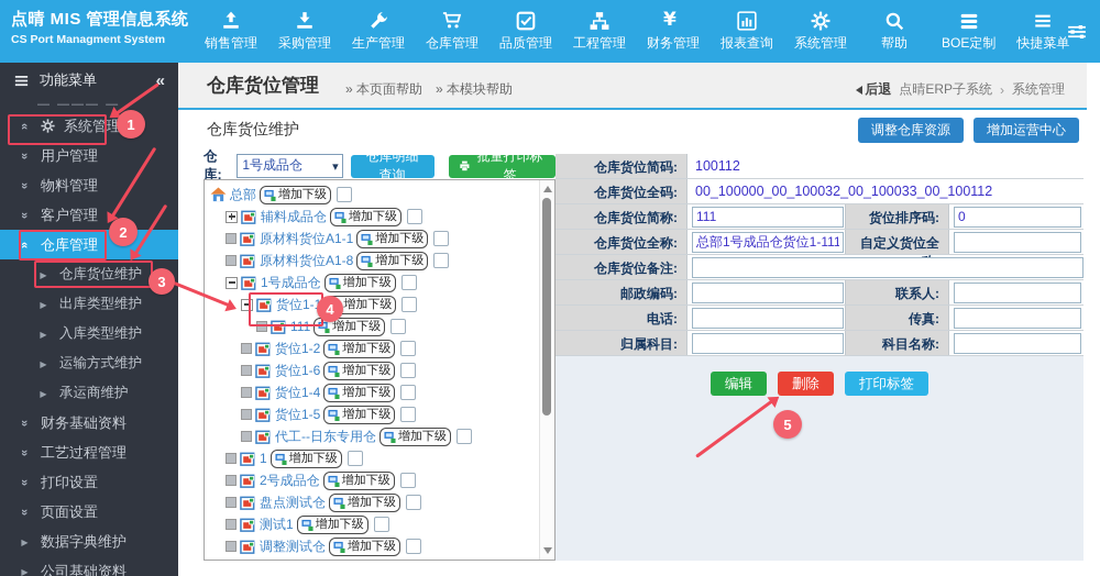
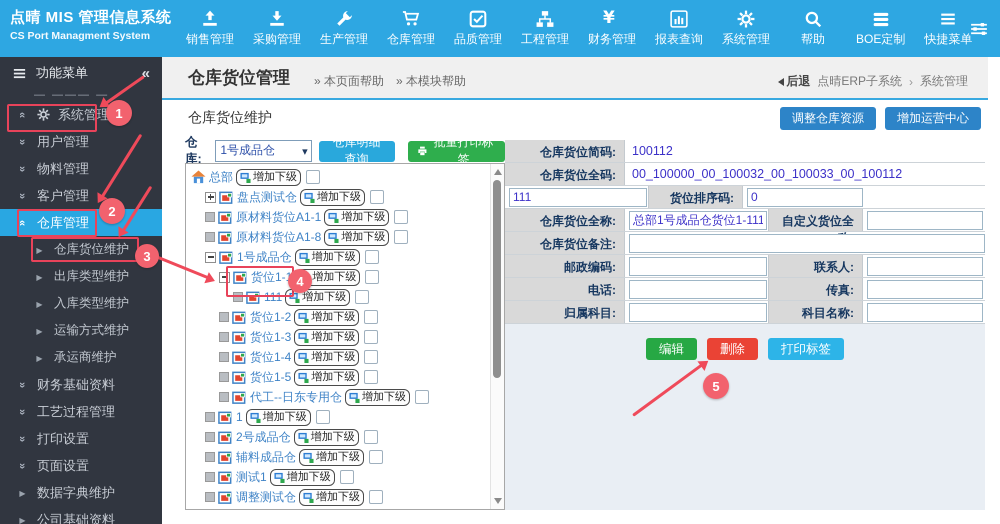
  点晴 MIS 管理信息系统
  CS Port Managment System
  销售管理
  采购管理
  生产管理
  仓库管理
  品质管理
  工程管理
  ¥
  财务管理
  报表查询
  系统管理
  帮助
  BOE定制
  快捷菜单
  功能菜单
  «
  — ——— —
  系统管理
  用户管理
  物料管理
  客户管理
  仓库管理
  ▶
  仓库货位维护
  ▶
  出库类型维护
  ▶
  入库类型维护
  ▶
  运输方式维护
  ▶
  承运商维护
  财务基础资料
  工艺过程管理
  打印设置
  页面设置
  ▶
  数据字典维护
  ▶
  公司基础资料
  仓库货位管理
  » 本页面帮助
  » 本模块帮助
  后退
  点晴ERP子系统
  ›
  系统管理
  仓库货位维护
  调整仓库资源
  增加运营中心
  仓库:
  1号成品仓
  ▾
  仓库明细查询
  批量打印标签
  总部
  增加下级
- 辅料成品仓
+ 盘点测试仓
  增加下级
  原材料货位A1-1
  增加下级
  原材料货位A1-8
  增加下级
  1号成品仓
  增加下级
  货位1-
  增加下级
  111
  增加下级
  货位1-2
  增加下级
- 货位1-6
+ 货位1-3
  增加下级
  货位1-4
  增加下级
  货位1-5
  增加下级
  代工--日东专用仓
  增加下级
  1
  增加下级
  2号成品仓
  增加下级
- 盘点测试仓
+ 辅料成品仓
  增加下级
  测试1
  增加下级
  调整测试仓
  增加下级
  仓库货位简码:
  100112
  仓库货位全码:
  00_100000_00_100032_00_100033_00_100112
- 仓库货位简称:
  111
  货位排序码:
  0
  仓库货位全称:
  总部1号成品仓货位1-111
  自定义货位全
  仓库货位备注:
  邮政编码:
  联系人:
  电话:
  传真:
  归属科目:
  科目名称:
  编辑
  删除
  打印标签
  1
  2
  3
  4
  5
